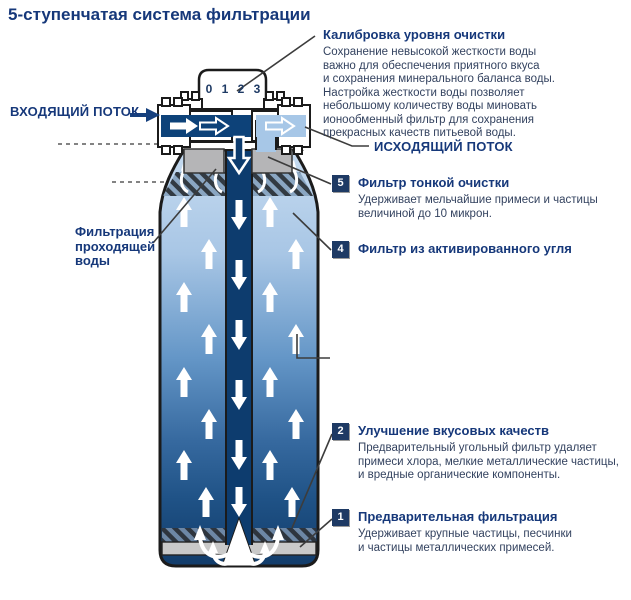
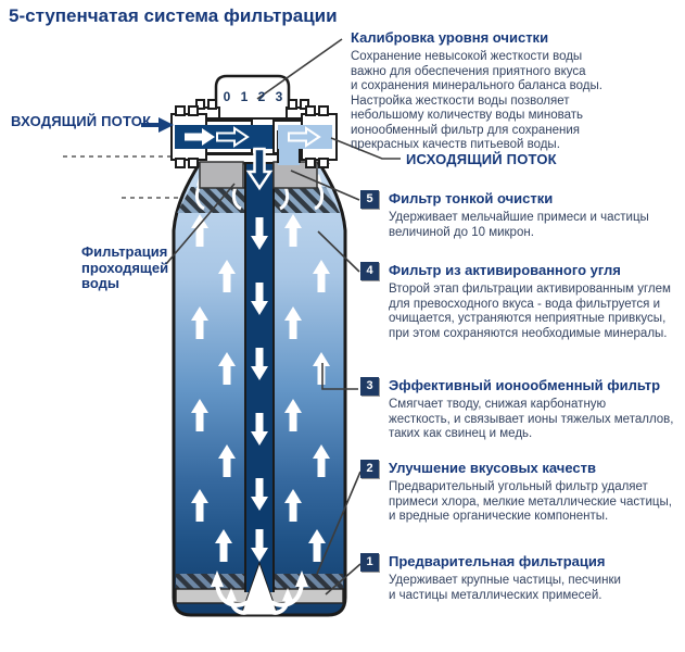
  5-ступенчатая система фильтрации
  ВХОДЯЩИЙ ПОТОК
  ИСХОДЯЩИЙ ПОТОК
  Фильтрация
  проходящей
  воды
  0 1 2 3
  Калибровка уровня очистки
  Сохранение невысокой жесткости воды
  важно для обеспечения приятного вкуса
  и сохранения минерального баланса воды.
  Настройка жесткости воды позволяет
  небольшому количеству воды миновать
  ионообменный фильтр для сохранения
  прекрасных качеств питьевой воды.
  5
  Фильтр тонкой очистки
  Удерживает мельчайшие примеси и частицы
  величиной до 10 микрон.
  4
  Фильтр из активированного угля
+ Второй этап фильтрации активированным углем
+ для превосходного вкуса - вода фильтруется и
+ очищается, устраняются неприятные привкусы,
+ при этом сохраняются необходимые минералы.
+ 3
+ Эффективный ионообменный фильтр
+ Смягчает тводу, снижая карбонатную
+ жесткость, и связывает ионы тяжелых металлов,
+ таких как свинец и медь.
  2
  Улучшение вкусовых качеств
  Предварительный угольный фильтр удаляет
  примеси хлора, мелкие металлические частицы,
  и вредные органические компоненты.
  1
  Предварительная фильтрация
  Удерживает крупные частицы, песчинки
  и частицы металлических примесей.
